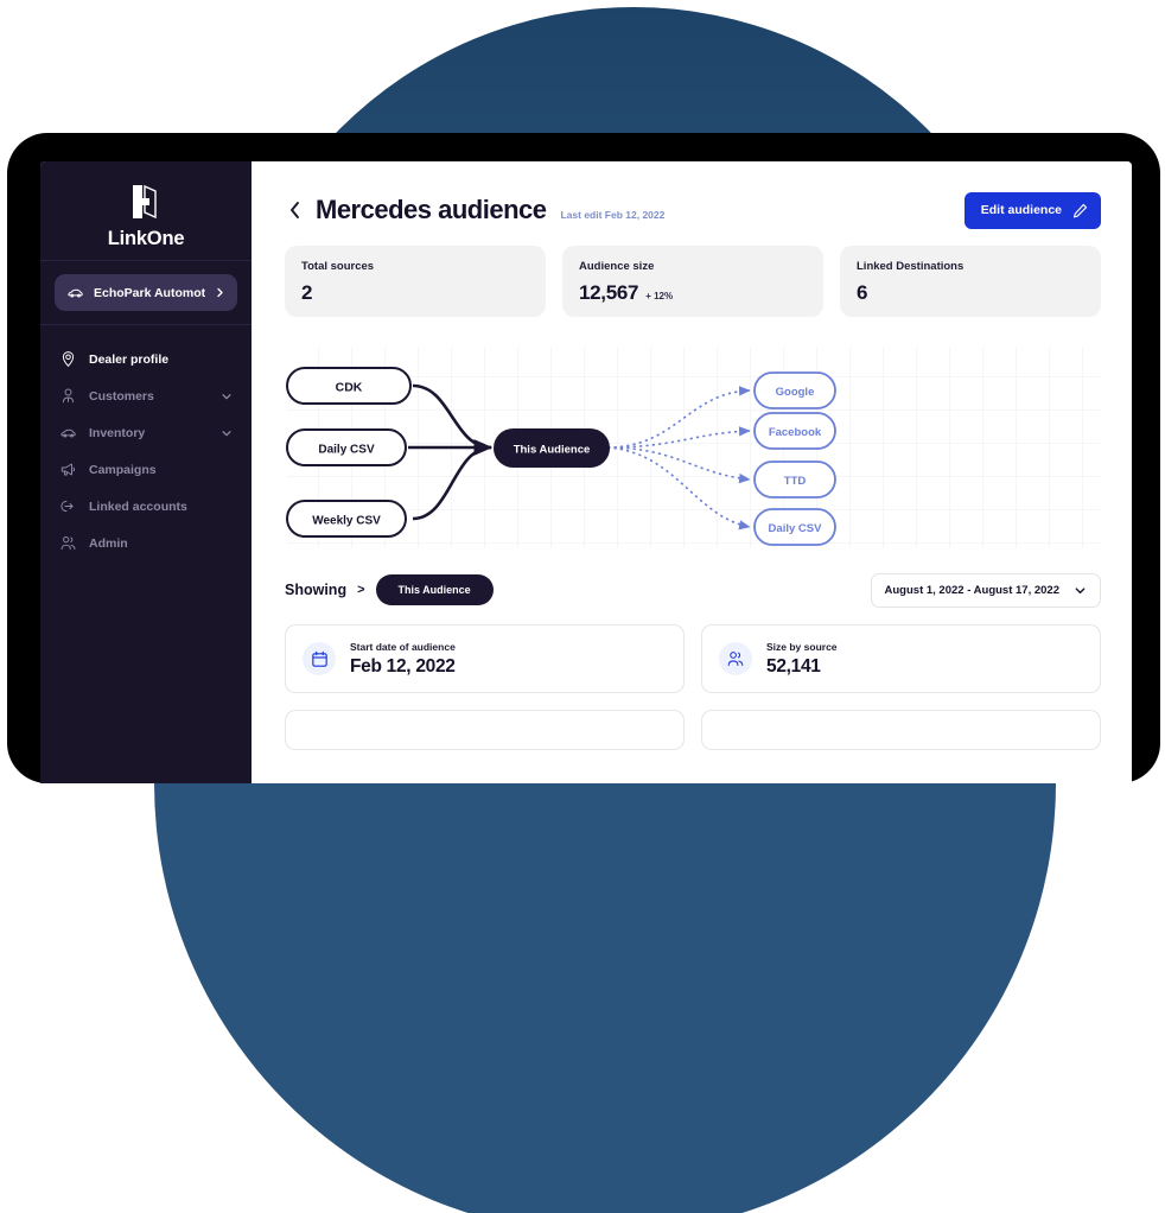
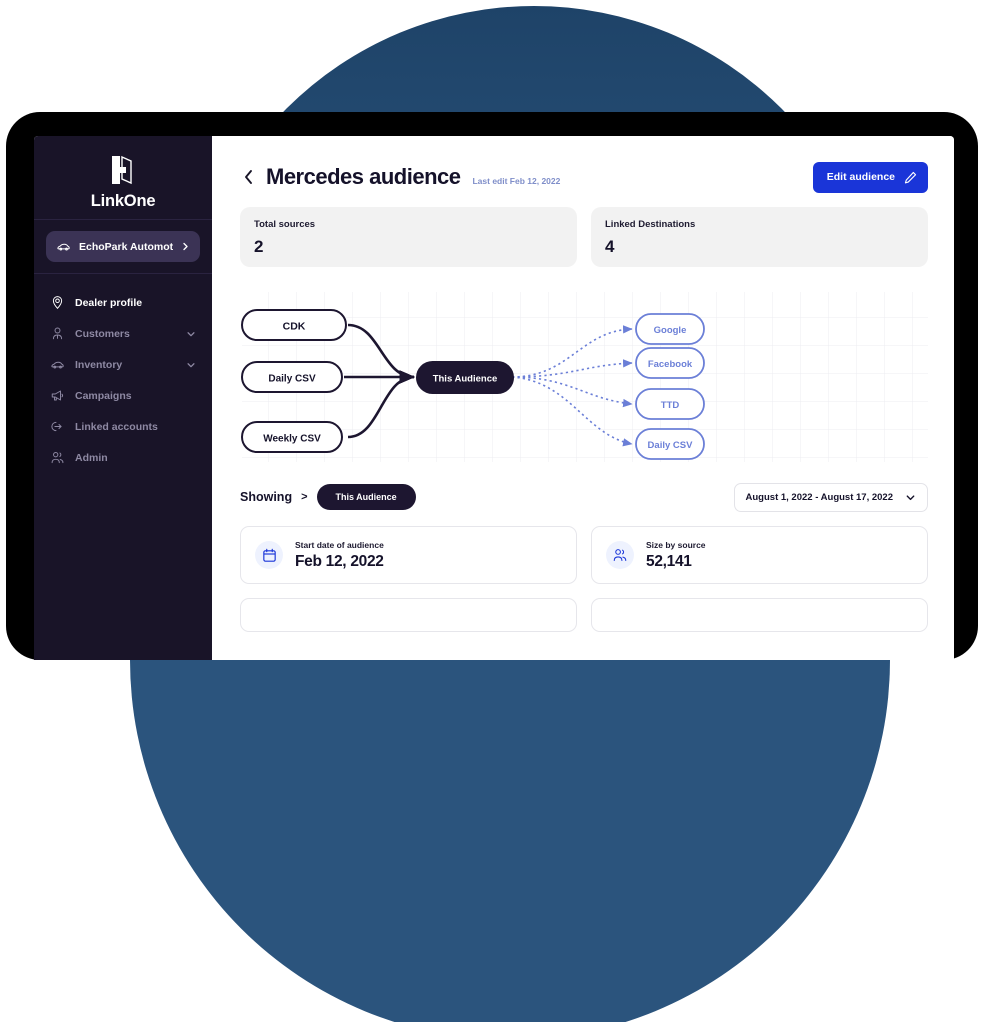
  LinkOne
  EchoPark Automot
  Dealer profile
  Customers
  Inventory
  Campaigns
  Linked accounts
  Admin
  Mercedes audience
  Last edit Feb 12, 2022
  Edit audience
  Total sources
  2
- Audience size
- 12,567
- + 12%
  Linked Destinations
- 6
+ 4
  CDK
  Daily CSV
  Weekly CSV
  This Audience
  Google
  Facebook
  TTD
  Daily CSV
  Showing
  >
  This Audience
  August 1, 2022 - August 17, 2022
  Start date of audience
  Feb 12, 2022
  Size by source
  52,141
